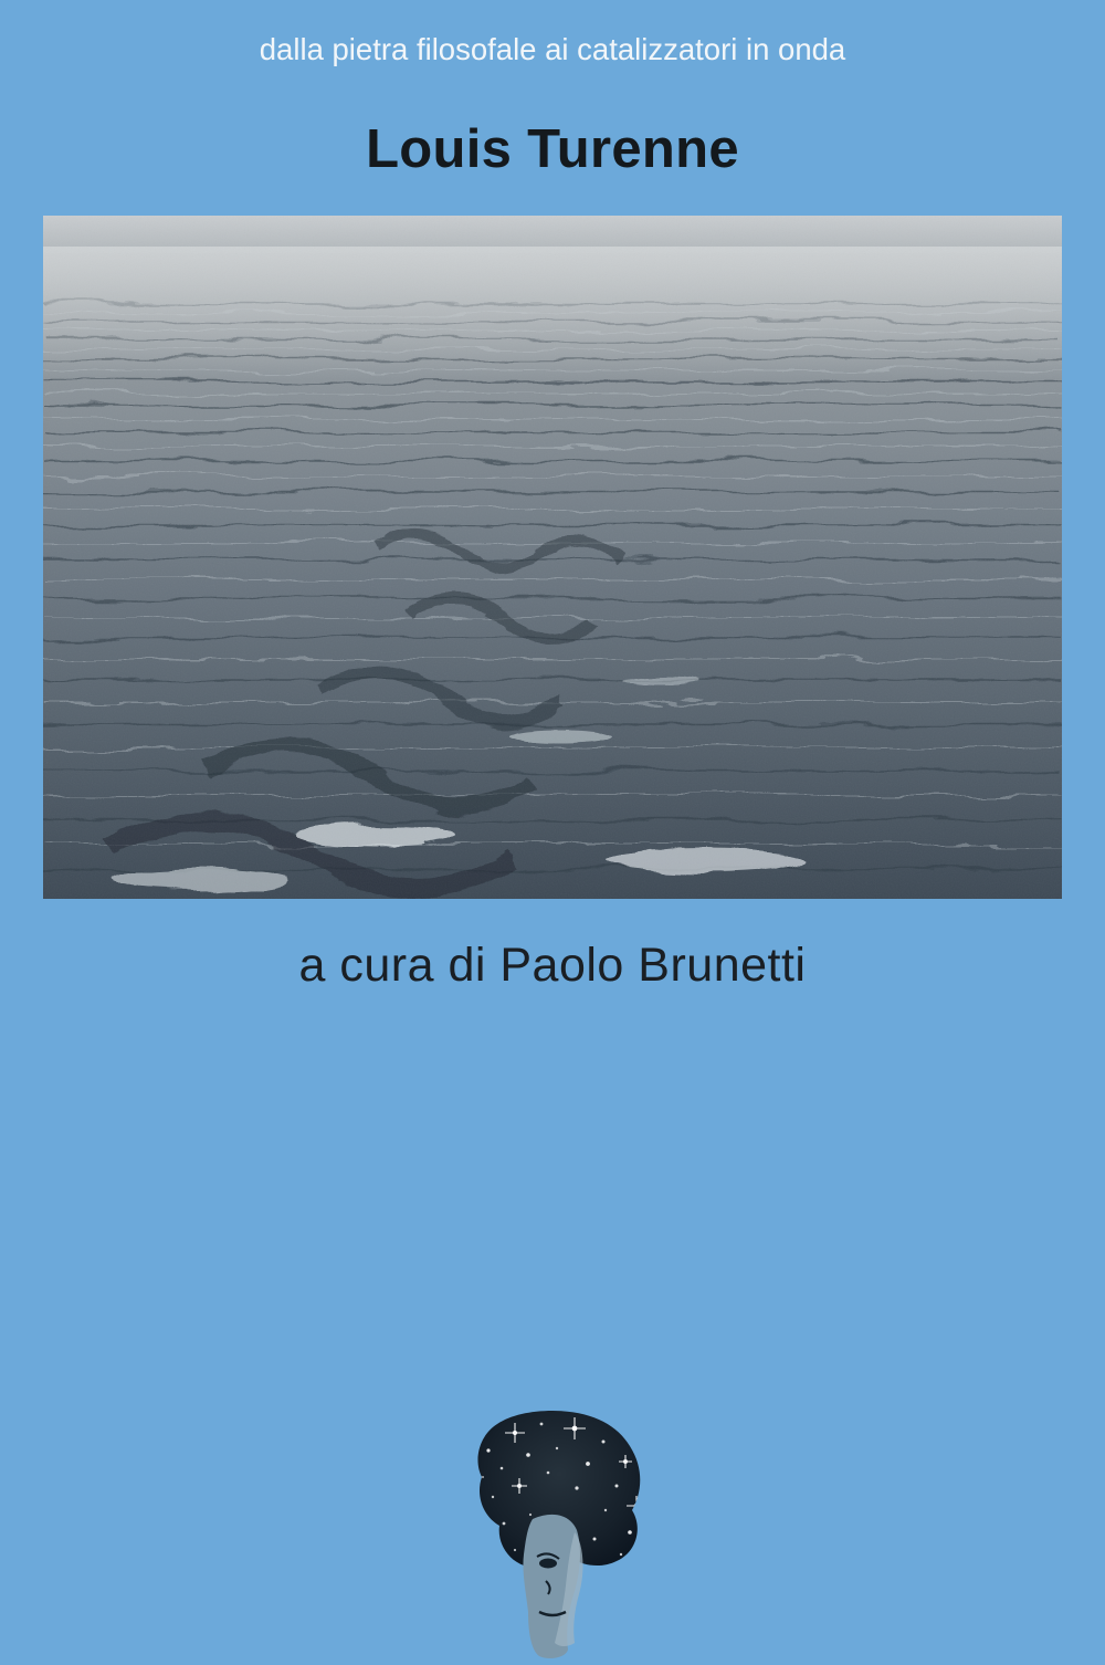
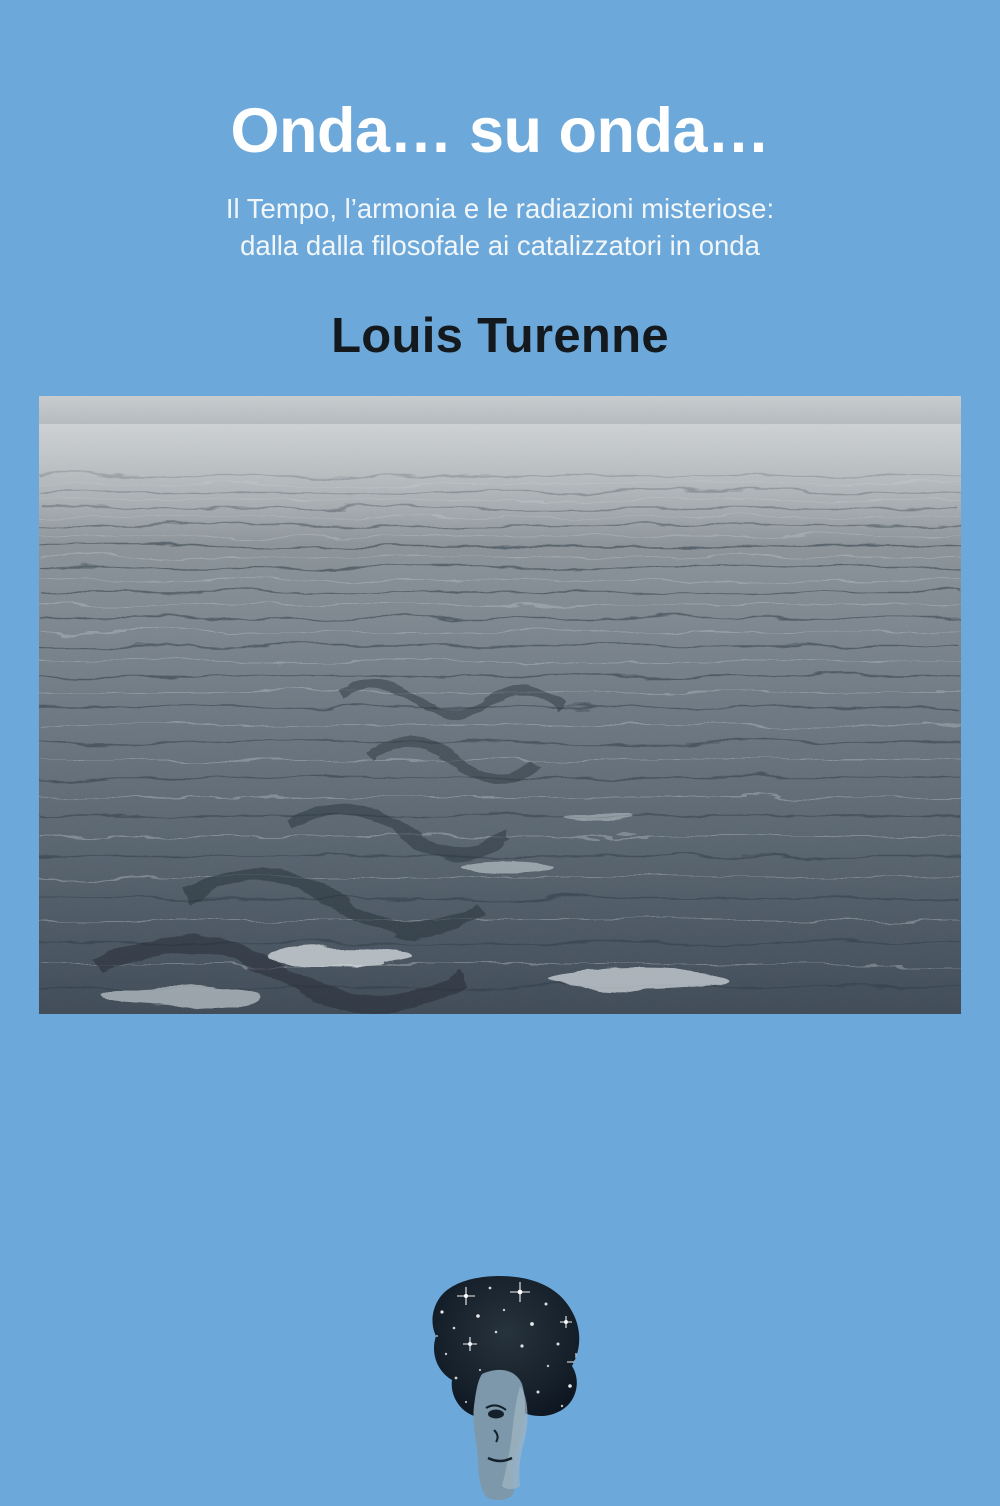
+ Onda… su onda…
+ Il Tempo, l’armonia e le radiazioni misteriose:
- dalla pietra filosofale ai catalizzatori in onda
+ dalla dalla filosofale ai catalizzatori in onda
  Louis Turenne
- a cura di Paolo Brunetti
